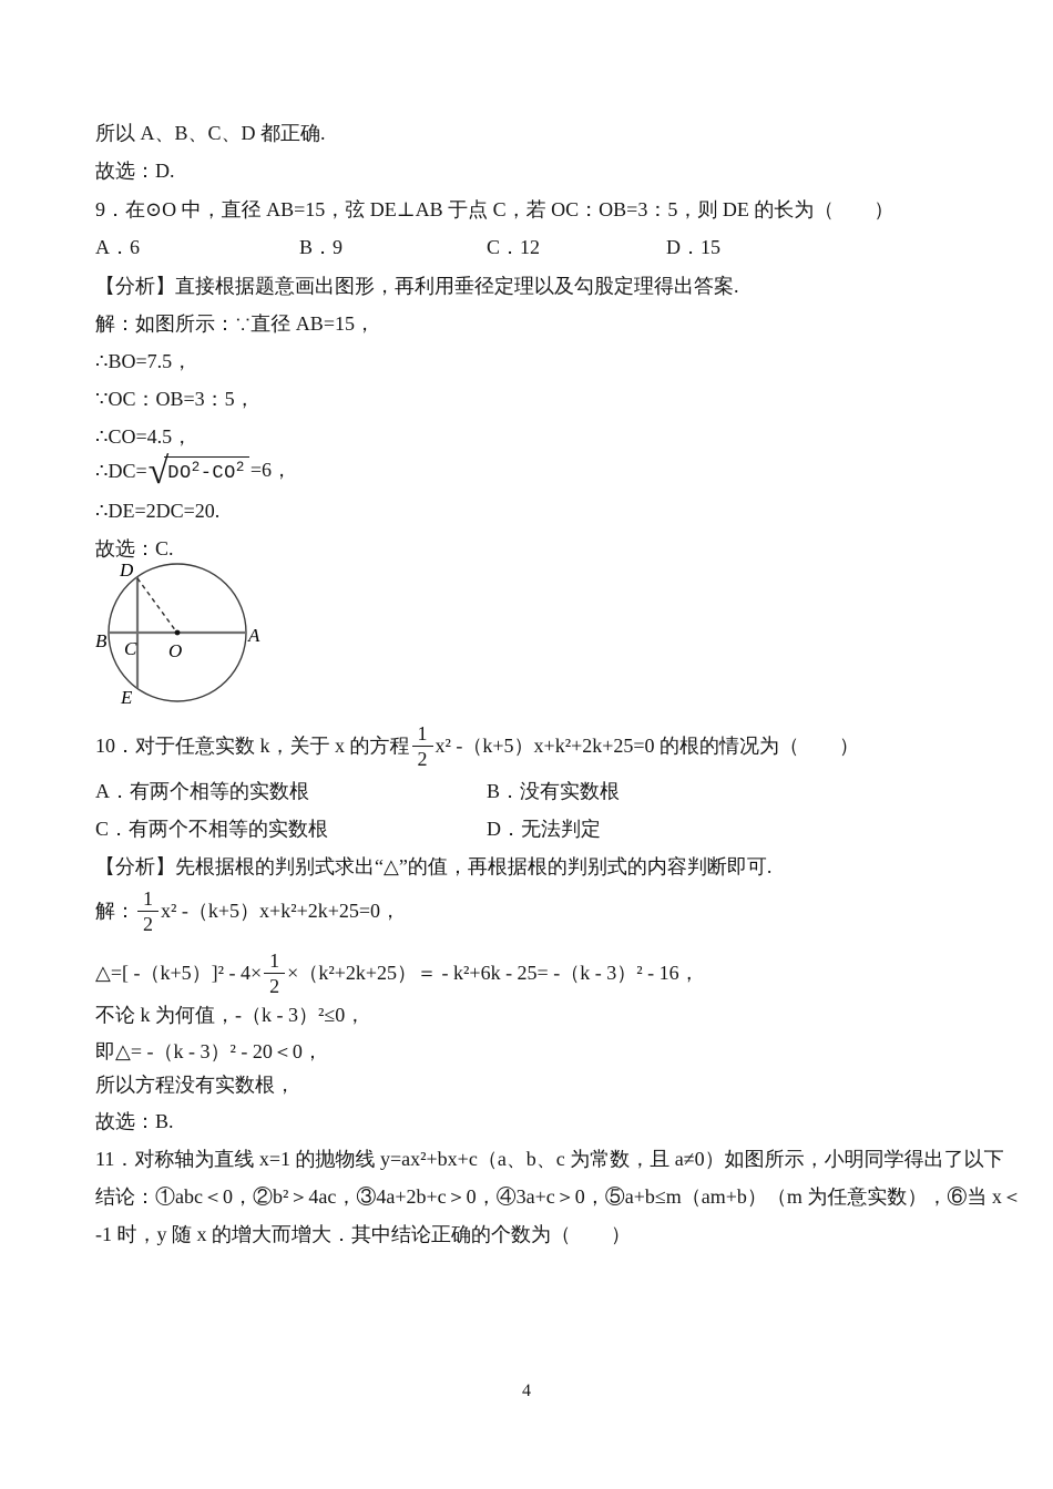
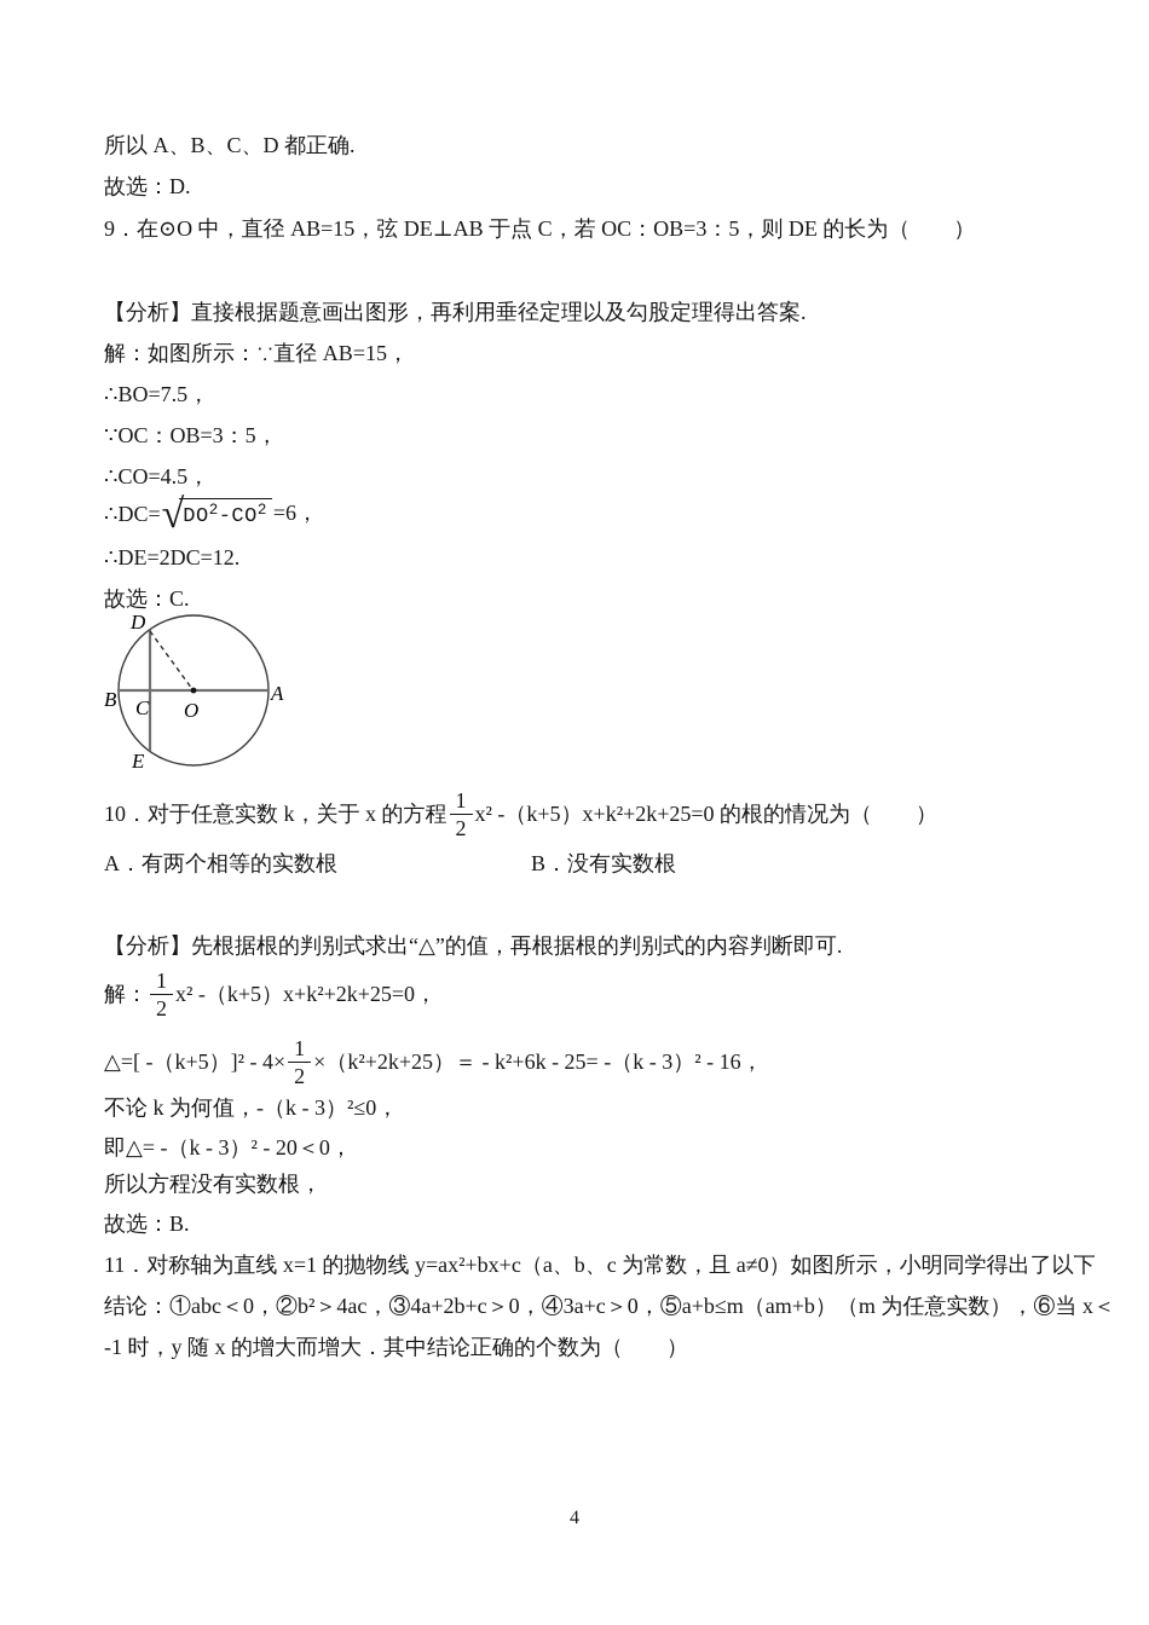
  所以 A、B、C、D 都正确.
  故选：D.
  9．在⊙O 中，直径 AB=15，弦 DE⊥AB 于点 C，若 OC：OB=3：5，则 DE 的长为（ ）
- A．6
- B．9
- C．12
- D．15
  【分析】直接根据题意画出图形，再利用垂径定理以及勾股定理得出答案.
  解：如图所示：∵直径 AB=15，
  ∴BO=7.5，
  ∵OC：OB=3：5，
  ∴CO=4.5，
  ∴DC=
  √
  DO2-CO2
  =6，
- ∴DE=2DC=20.
+ ∴DE=2DC=12.
  故选：C.
  D
  B
  C
  O
  A
  E
  10．对于任意实数 k，关于 x 的方程
  1
  2
  x² -（k+5）x+k²+2k+25=0 的根的情况为（ ）
  A．有两个相等的实数根
  B．没有实数根
- C．有两个不相等的实数根
- D．无法判定
  【分析】先根据根的判别式求出“△”的值，再根据根的判别式的内容判断即可.
  解：
  1
  2
  x² -（k+5）x+k²+2k+25=0，
  △=[ -（k+5）]² - 4×
  1
  2
  ×（k²+2k+25）＝ - k²+6k - 25= -（k - 3）² - 16，
  不论 k 为何值，-（k - 3）²≤0，
  即△= -（k - 3）² - 20＜0，
  所以方程没有实数根，
  故选：B.
  11．对称轴为直线 x=1 的抛物线 y=ax²+bx+c（a、b、c 为常数，且 a≠0）如图所示，小明同学得出了以下
  结论：①abc＜0，②b²＞4ac，③4a+2b+c＞0，④3a+c＞0，⑤a+b≤m（am+b）（m 为任意实数），⑥当 x＜
  -1 时，y 随 x 的增大而增大．其中结论正确的个数为（ ）
  4
